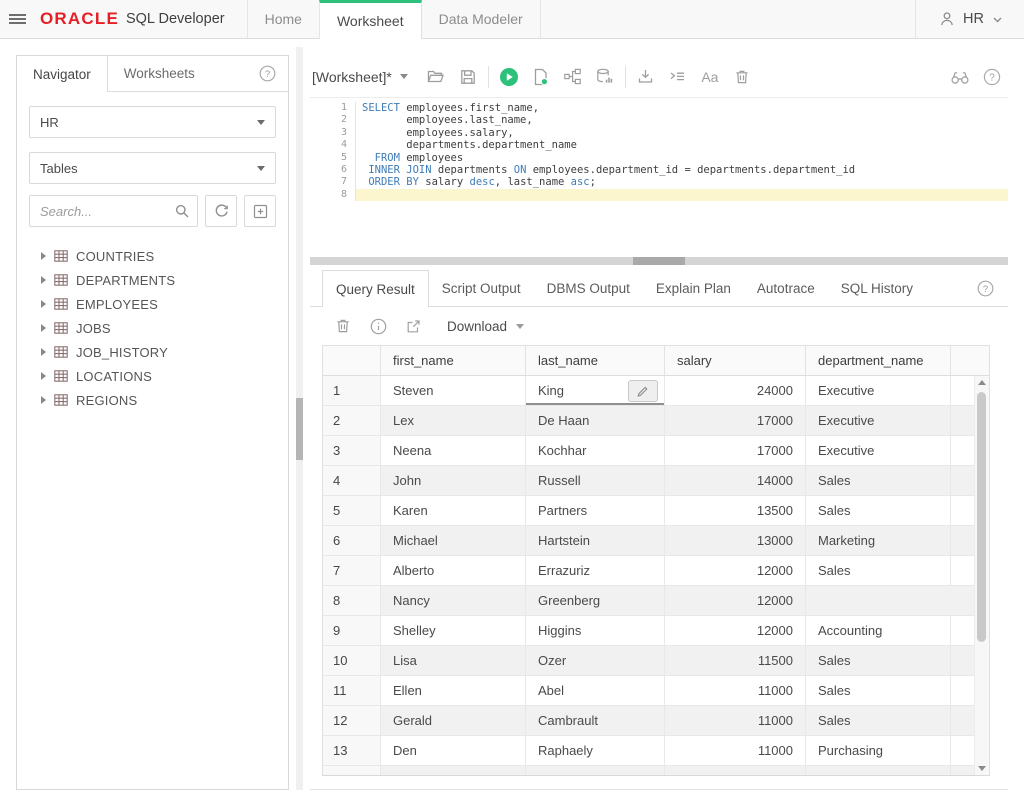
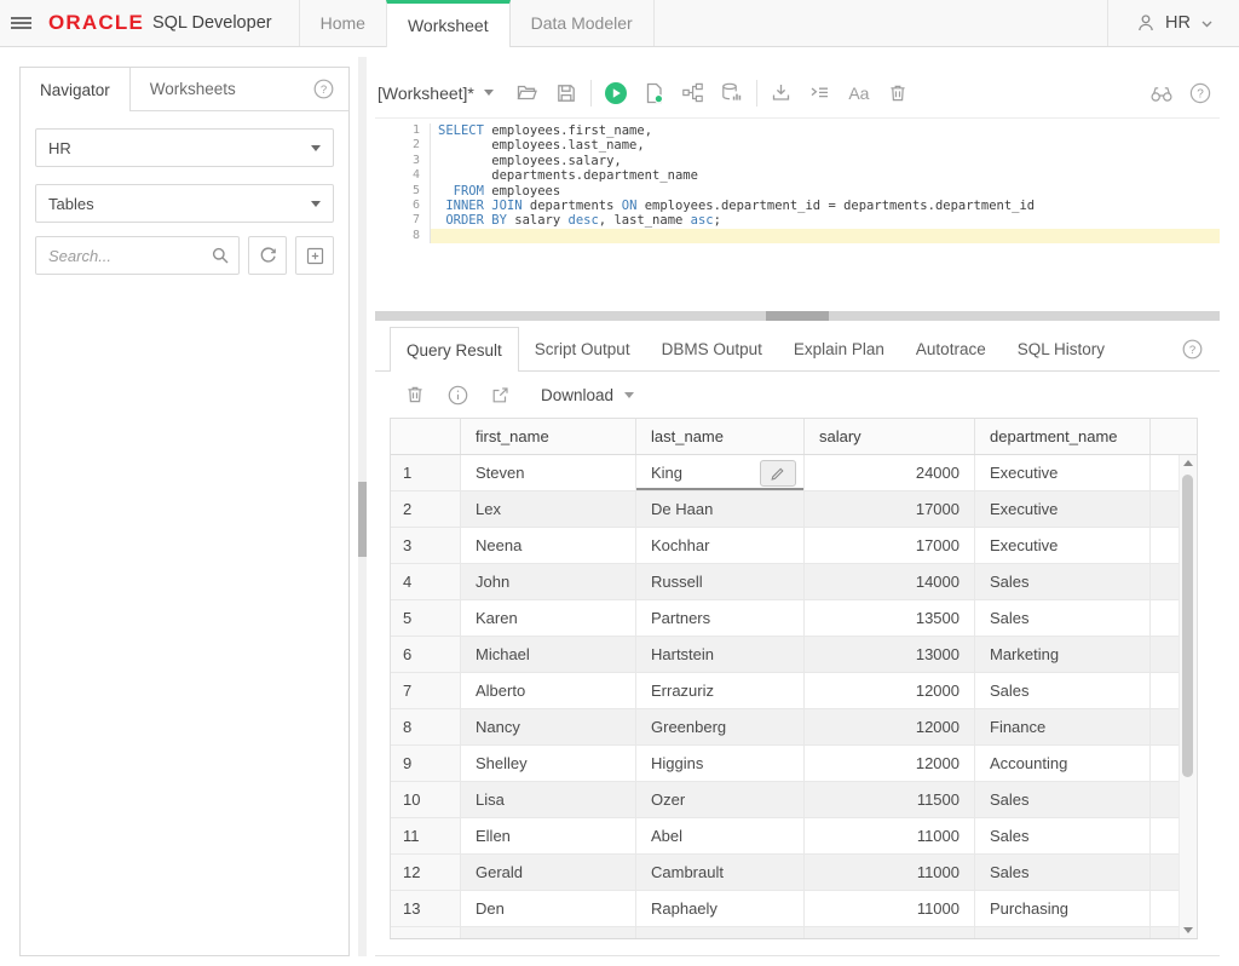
  ORACLE
  SQL Developer
  Home
  Worksheet
  Data Modeler
  HR
  Navigator
  Worksheets
  ?
  HR
  Tables
  Search...
- COUNTRIES
- DEPARTMENTS
- EMPLOYEES
- JOBS
- JOB_HISTORY
- LOCATIONS
- REGIONS
  [Worksheet]*
  Aa
  ?
  1
  SELECT employees.first_name,
  2
  employees.last_name,
  3
  employees.salary,
  4
  departments.department_name
  5
  FROM employees
  6
  INNER JOIN departments ON employees.department_id = departments.department_id
  7
  ORDER BY salary desc, last_name asc;
  8
  Query Result
  Script Output
  DBMS Output
  Explain Plan
  Autotrace
  SQL History
  ?
  Download
  first_name
  last_name
  salary
  department_name
  1
  Steven
  King
  24000
  Executive
  2
  Lex
  De Haan
  17000
  Executive
  3
  Neena
  Kochhar
  17000
  Executive
  4
  John
  Russell
  14000
  Sales
  5
  Karen
  Partners
  13500
  Sales
  6
  Michael
  Hartstein
  13000
  Marketing
  7
  Alberto
  Errazuriz
  12000
  Sales
  8
  Nancy
  Greenberg
  12000
+ Finance
  9
  Shelley
  Higgins
  12000
  Accounting
  10
  Lisa
  Ozer
  11500
  Sales
  11
  Ellen
  Abel
  11000
  Sales
  12
  Gerald
  Cambrault
  11000
  Sales
  13
  Den
  Raphaely
  11000
  Purchasing
